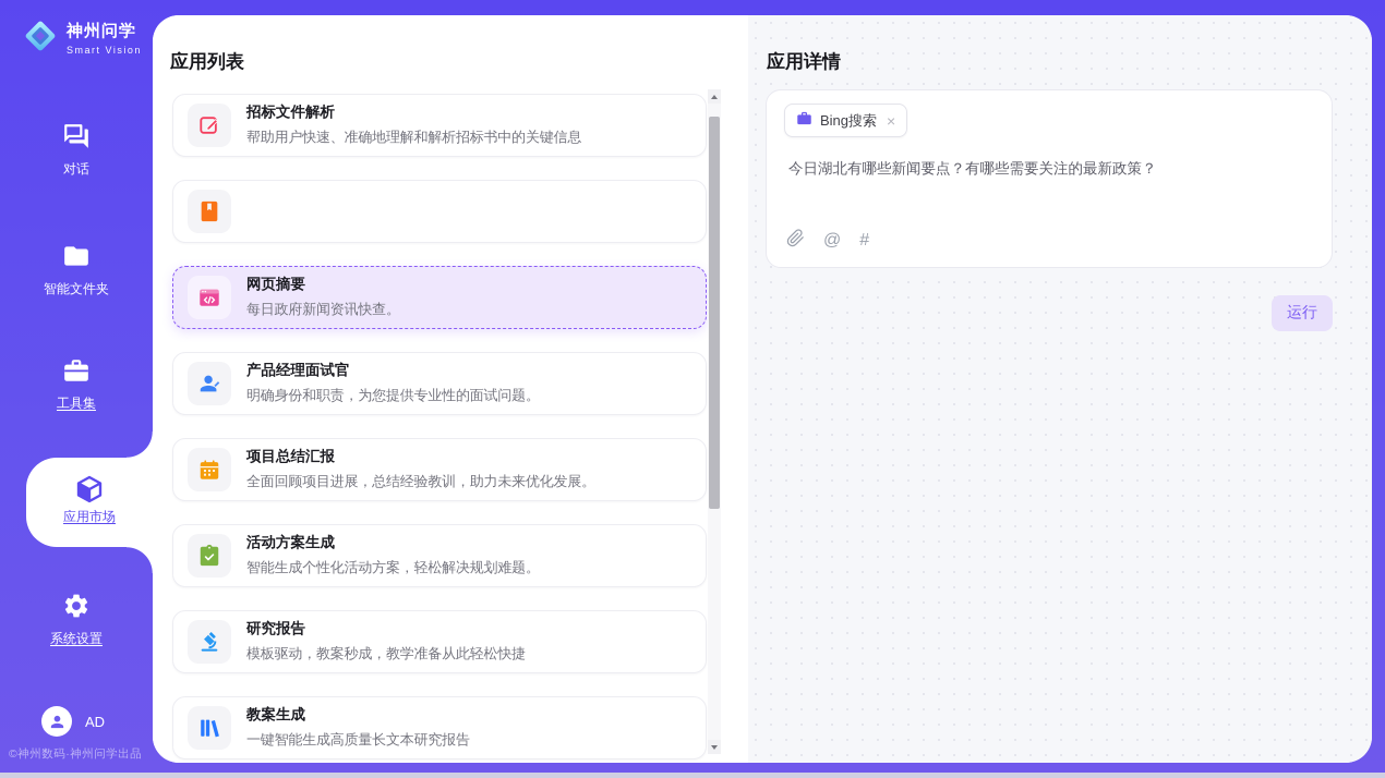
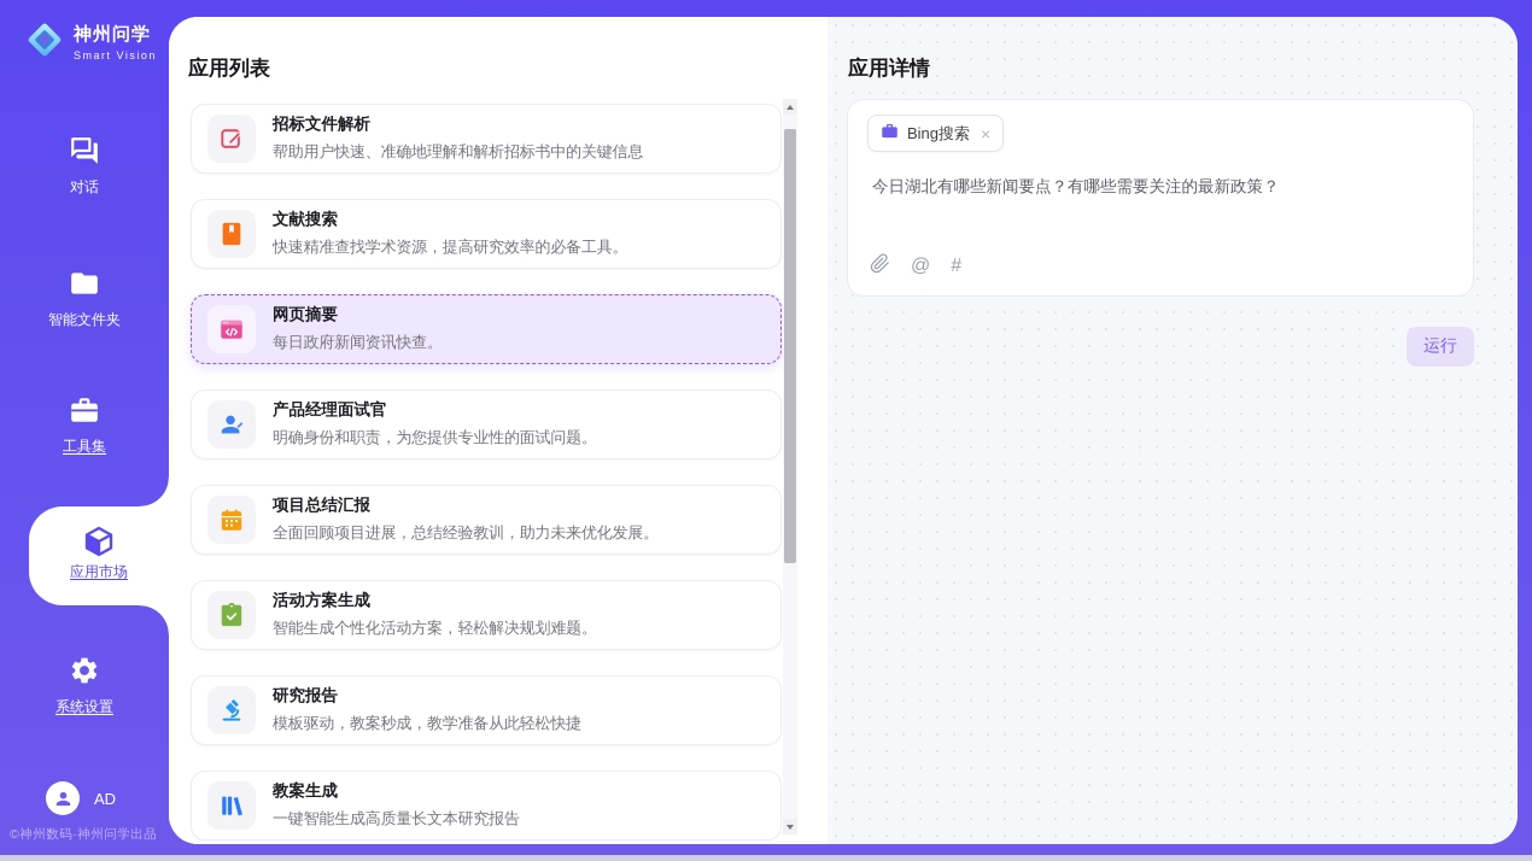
  神州问学
  Smart Vision
  对话
  智能文件夹
  工具集
  应用市场
  系统设置
  AD
  ©神州数码·神州问学出品
  应用列表
  招标文件解析
  帮助用户快速、准确地理解和解析招标书中的关键信息
+ 文献搜索
+ 快速精准查找学术资源，提高研究效率的必备工具。
  网页摘要
  每日政府新闻资讯快查。
  产品经理面试官
  明确身份和职责，为您提供专业性的面试问题。
  项目总结汇报
  全面回顾项目进展，总结经验教训，助力未来优化发展。
  活动方案生成
  智能生成个性化活动方案，轻松解决规划难题。
  研究报告
  模板驱动，教案秒成，教学准备从此轻松快捷
  教案生成
  一键智能生成高质量长文本研究报告
  应用详情
  Bing搜索
  ×
  今日湖北有哪些新闻要点？有哪些需要关注的最新政策？
  @
  #
  运行
